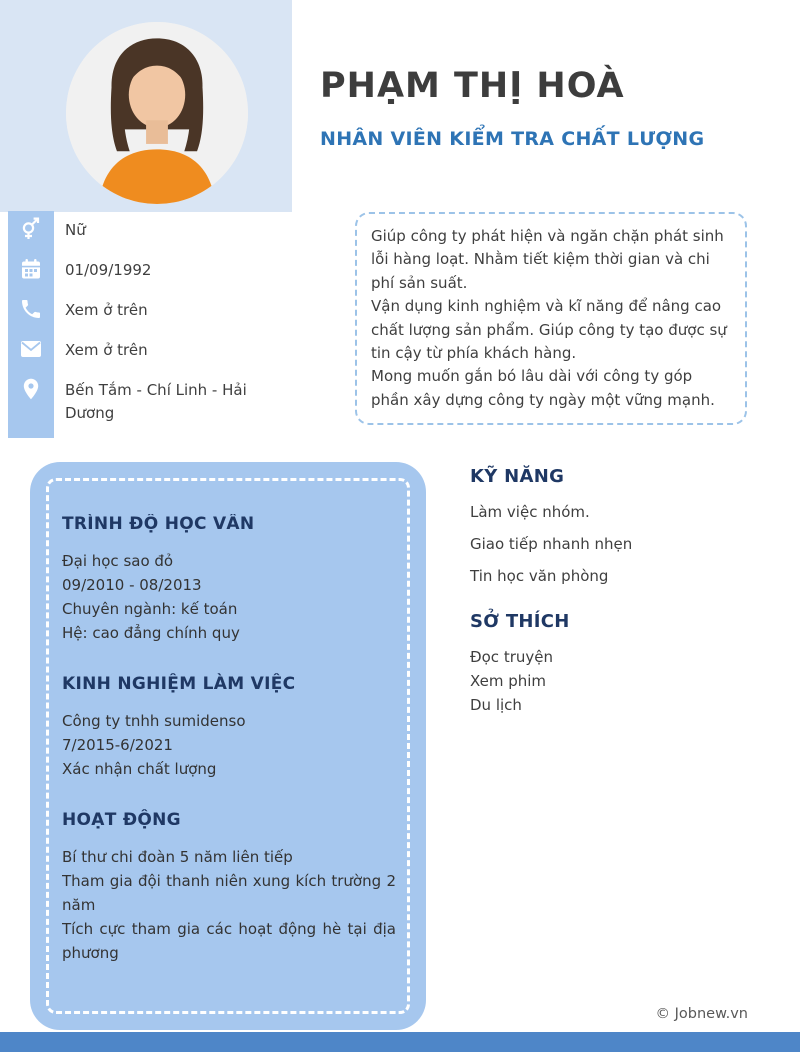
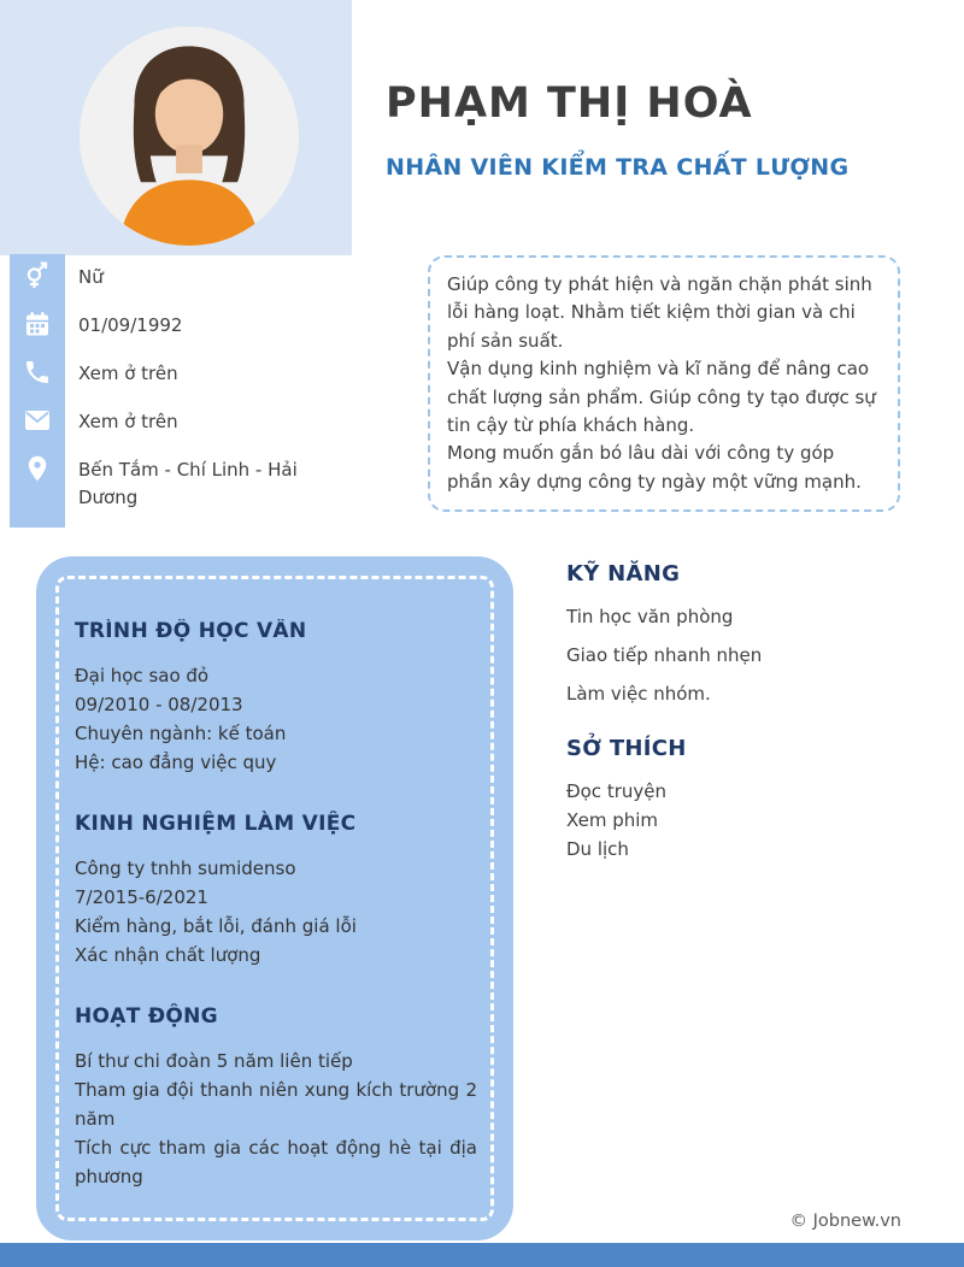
  PHẠM THỊ HOÀ
  NHÂN VIÊN KIỂM TRA CHẤT LƯỢNG
  Nữ
  01/09/1992
  Xem ở trên
  Xem ở trên
  Bến Tắm - Chí Linh - Hải Dương
  Giúp công ty phát hiện và ngăn chặn phát sinh lỗi hàng loạt. Nhằm tiết kiệm thời gian và chi phí sản suất.
  Vận dụng kinh nghiệm và kĩ năng để nâng cao chất lượng sản phẩm. Giúp công ty tạo được sự tin cậy từ phía khách hàng.
  Mong muốn gắn bó lâu dài với công ty góp phần xây dựng công ty ngày một vững mạnh.
  TRÌNH ĐỘ HỌC VẤN
  Đại học sao đỏ
  09/2010 - 08/2013
  Chuyên ngành: kế toán
- Hệ: cao đẳng chính quy
+ Hệ: cao đẳng việc quy
  KINH NGHIỆM LÀM VIỆC
  Công ty tnhh sumidenso
  7/2015-6/2021
+ Kiểm hàng, bắt lỗi, đánh giá lỗi
  Xác nhận chất lượng
  HOẠT ĐỘNG
  Bí thư chi đoàn 5 năm liên tiếp
  Tham gia đội thanh niên xung kích trường 2 năm
  Tích cực tham gia các hoạt động hè tại địa phương
  KỸ NĂNG
- Làm việc nhóm.
+ Tin học văn phòng
  Giao tiếp nhanh nhẹn
- Tin học văn phòng
+ Làm việc nhóm.
  SỞ THÍCH
  Đọc truyện
  Xem phim
  Du lịch
  © Jobnew.vn
